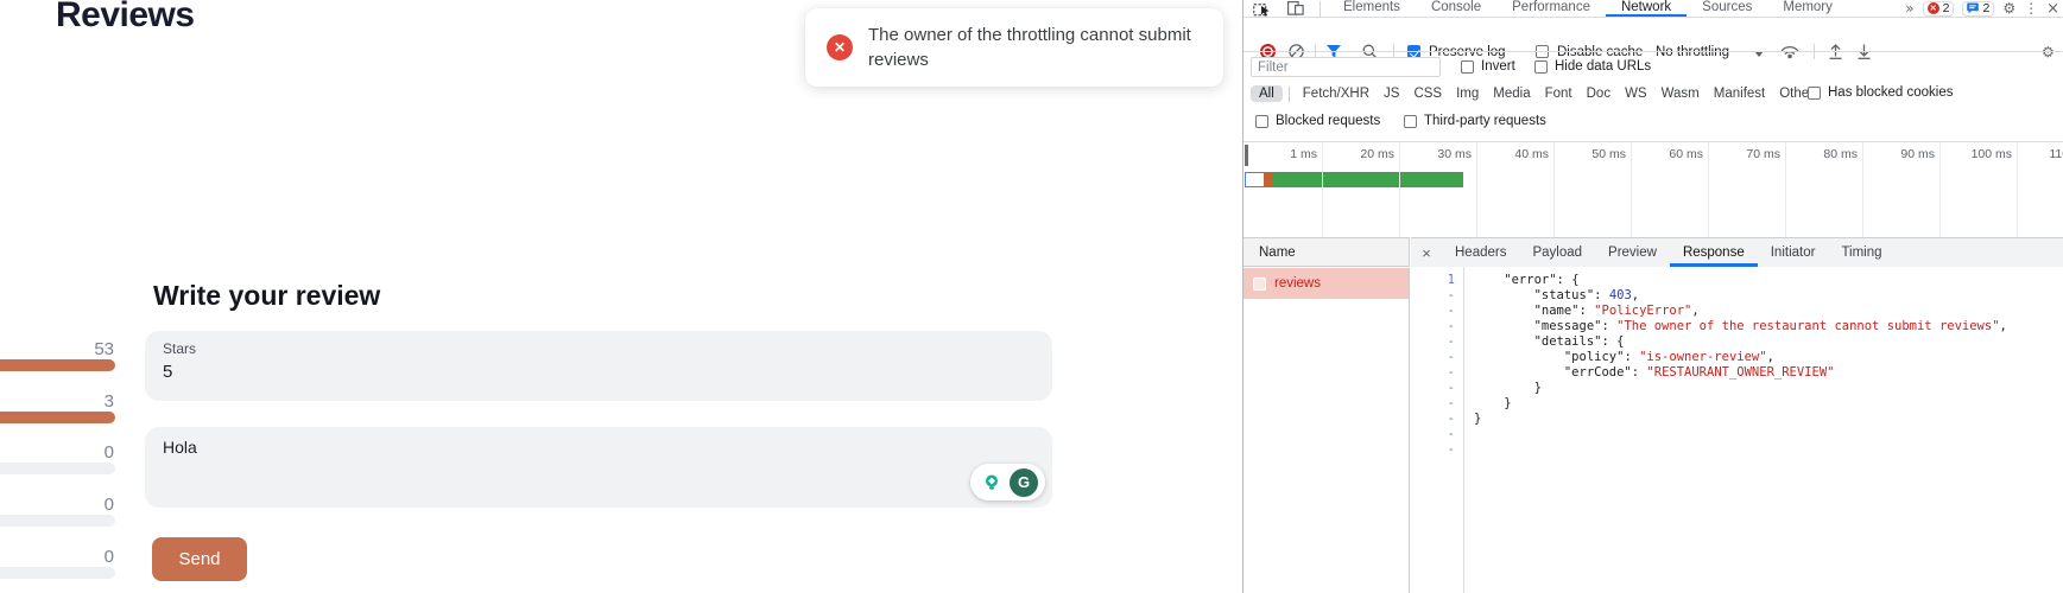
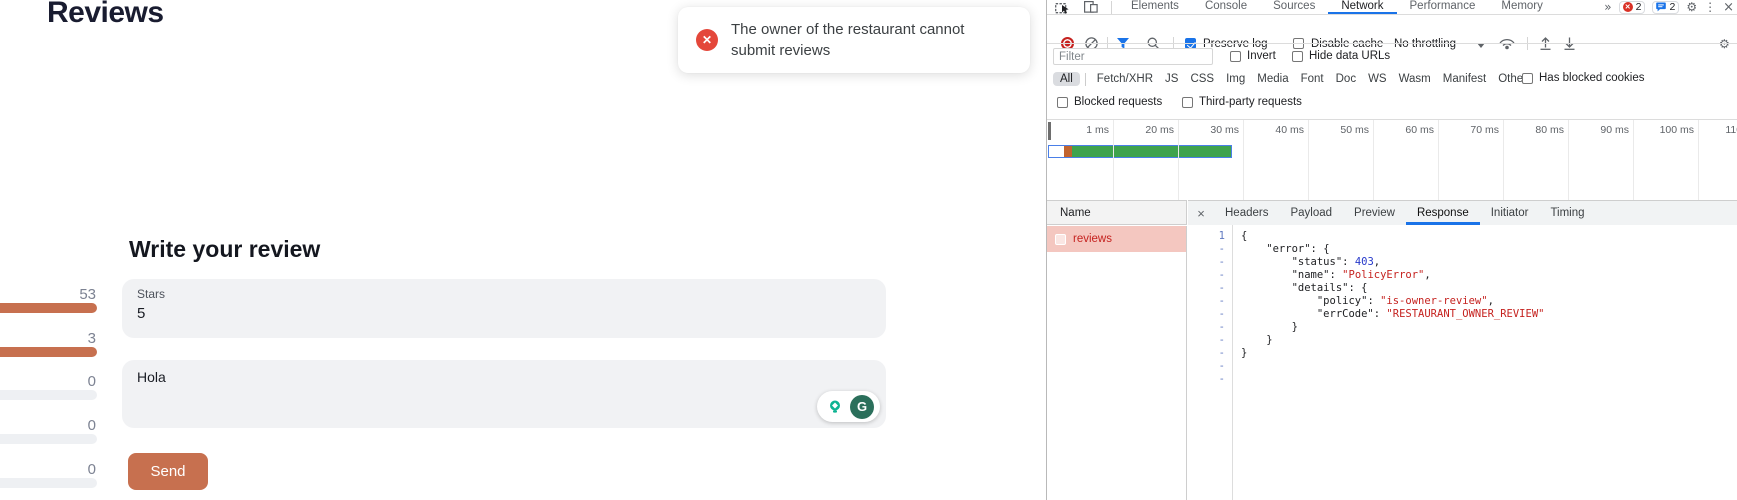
  Reviews
  ✕
- The owner of the throttling cannot submit reviews
+ The owner of the restaurant cannot submit reviews
  53
  3
  0
  0
  0
  Write your review
  Stars
  5
  Hola
  G
  Send
  Elements
  Console
- Performance
+ Sources
  Network
- Sources
+ Performance
  Memory
  »
  2
  2
  ⚙
  ⋮
  ×
  Preserve log
  Disable cache
  No throttling
  ⚙
  Filter
  Invert
  Hide data URLs
  All
  Fetch/XHR
  JS
  CSS
  Img
  Media
  Font
  Doc
  WS
  Wasm
  Manifest
  Othe
  Has blocked cookies
  Blocked requests
  Third-party requests
  1 ms
  20 ms
  30 ms
  40 ms
  50 ms
  60 ms
  70 ms
  80 ms
  90 ms
  100 ms
  Name
  reviews
  ×
  Headers
  Payload
  Preview
  Response
  Initiator
  Timing
  1
  -
  -
  -
  -
  -
  -
  -
  -
  -
  -
  -
+ {
  "error": {
  "status": 403,
  "name": "PolicyError",
- "message": "The owner of the restaurant cannot submit reviews",
  "details": {
  "policy": "is-owner-review",
  "errCode": "RESTAURANT_OWNER_REVIEW"
  }
  }
  }
